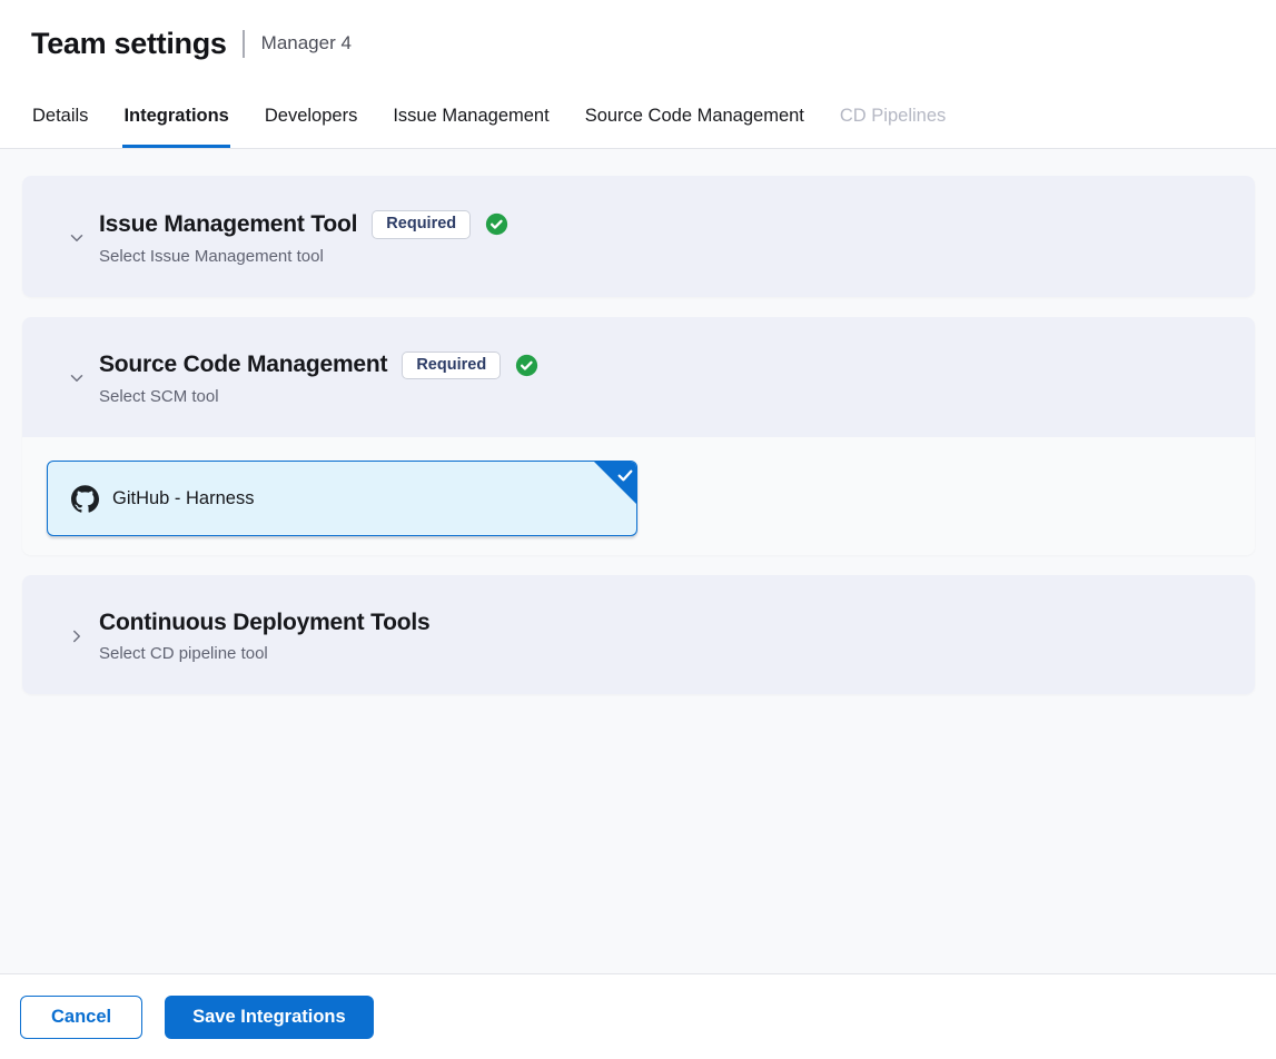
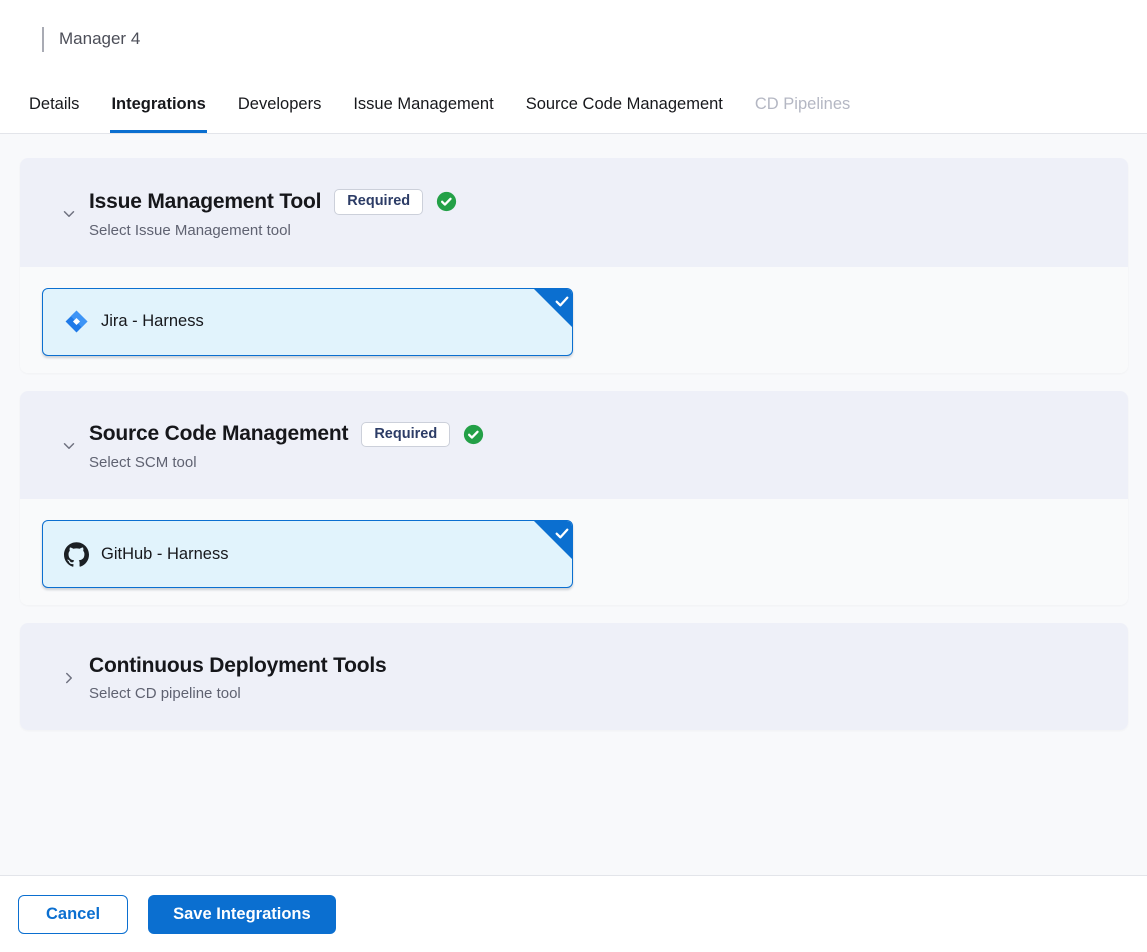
- Team settings
  Manager 4
  Details
  Integrations
  Developers
  Issue Management
  Source Code Management
  CD Pipelines
  Issue Management Tool
  Required
  Select Issue Management tool
+ Jira - Harness
  Source Code Management
  Required
  Select SCM tool
  GitHub - Harness
  Continuous Deployment Tools
  Select CD pipeline tool
  Cancel
  Save Integrations
